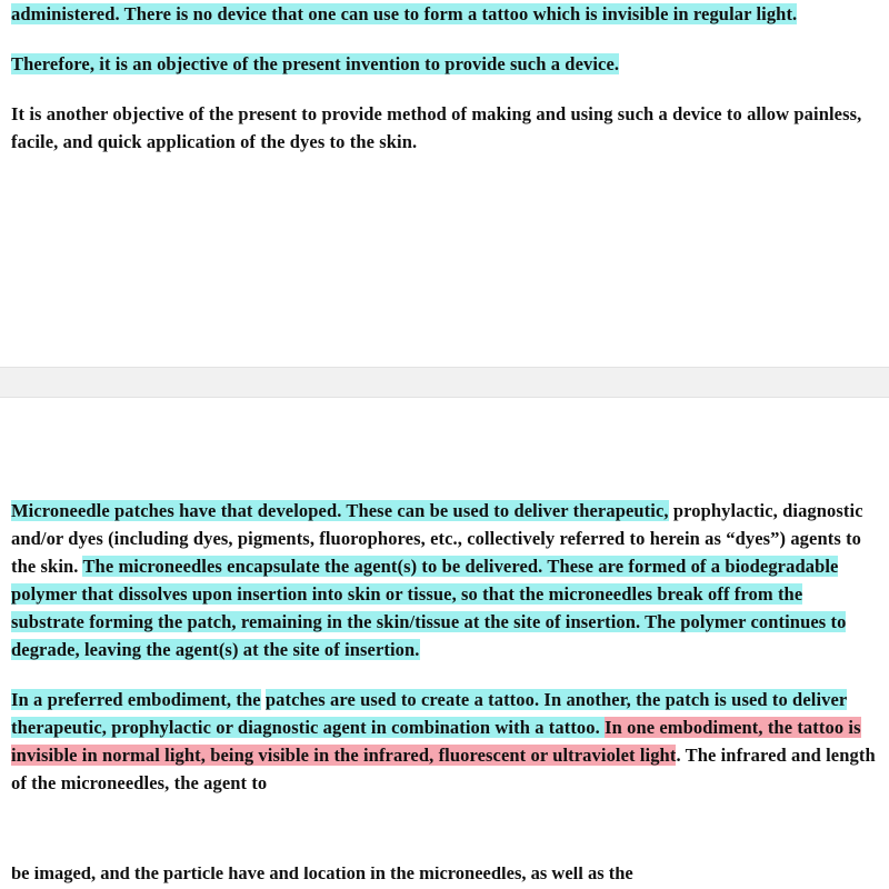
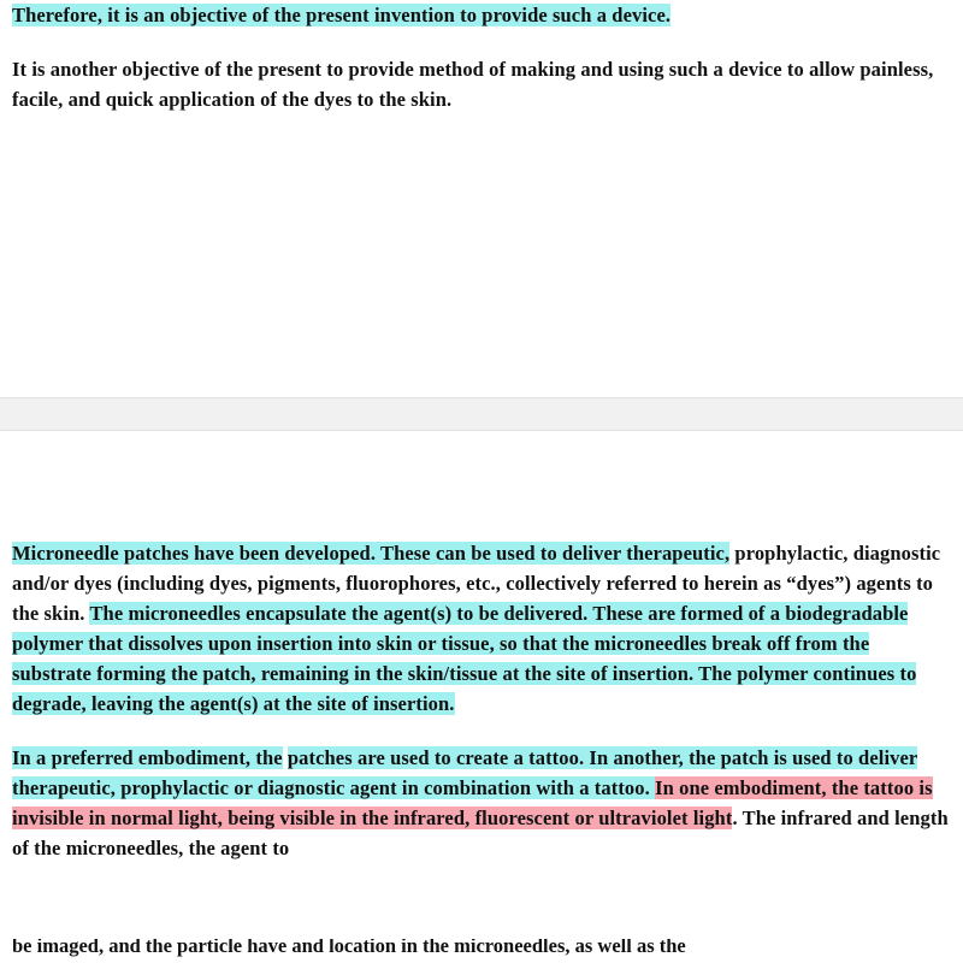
- administered. There is no device that one can use to form a tattoo which is invisible in regular light.
  Therefore, it is an objective of the present invention to provide such a device.
  It is another objective of the present to provide method of making and using such a device to allow painless, facile, and quick application of the dyes to the skin.
- Microneedle patches have that developed. These can be used to deliver therapeutic, prophylactic, diagnostic and/or dyes (including dyes, pigments, fluorophores, etc., collectively referred to herein as “dyes”) agents to the skin. The microneedles encapsulate the agent(s) to be delivered. These are formed of a biodegradable polymer that dissolves upon insertion into skin or tissue, so that the microneedles break off from the substrate forming the patch, remaining in the skin/tissue at the site of insertion. The polymer continues to degrade, leaving the agent(s) at the site of insertion.
+ Microneedle patches have been developed. These can be used to deliver therapeutic, prophylactic, diagnostic and/or dyes (including dyes, pigments, fluorophores, etc., collectively referred to herein as “dyes”) agents to the skin. The microneedles encapsulate the agent(s) to be delivered. These are formed of a biodegradable polymer that dissolves upon insertion into skin or tissue, so that the microneedles break off from the substrate forming the patch, remaining in the skin/tissue at the site of insertion. The polymer continues to degrade, leaving the agent(s) at the site of insertion.
  In a preferred embodiment, the patches are used to create a tattoo. In another, the patch is used to deliver therapeutic, prophylactic or diagnostic agent in combination with a tattoo. In one embodiment, the tattoo is invisible in normal light, being visible in the infrared, fluorescent or ultraviolet light. The infrared and length of the microneedles, the agent to
  be imaged, and the particle have and location in the microneedles, as well as the
